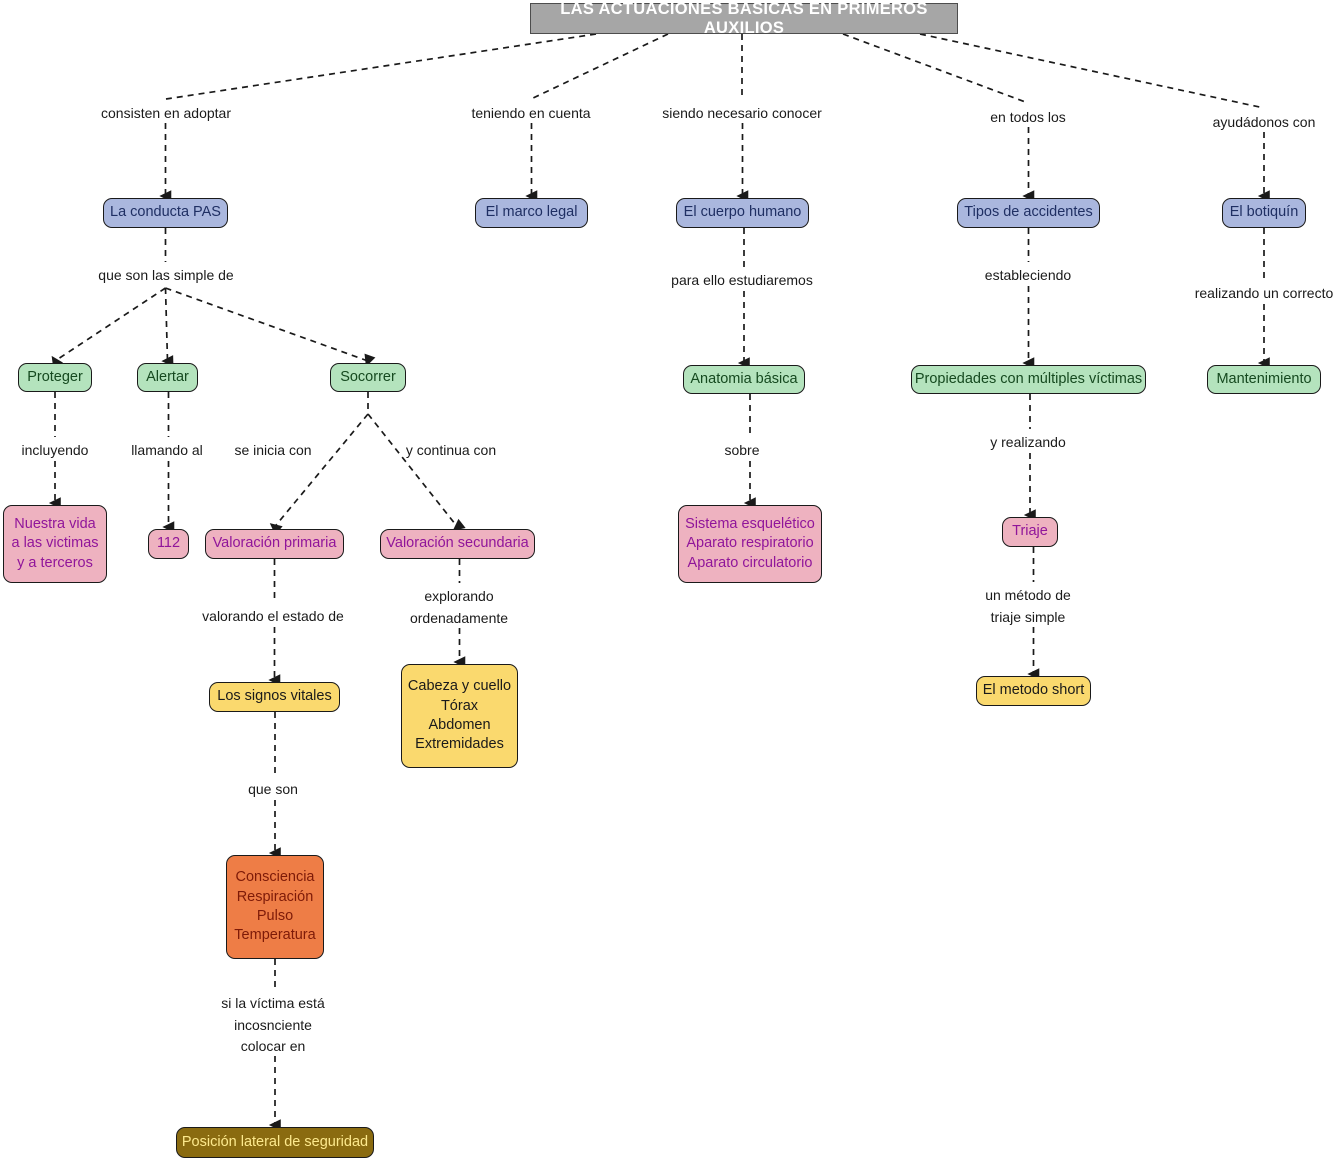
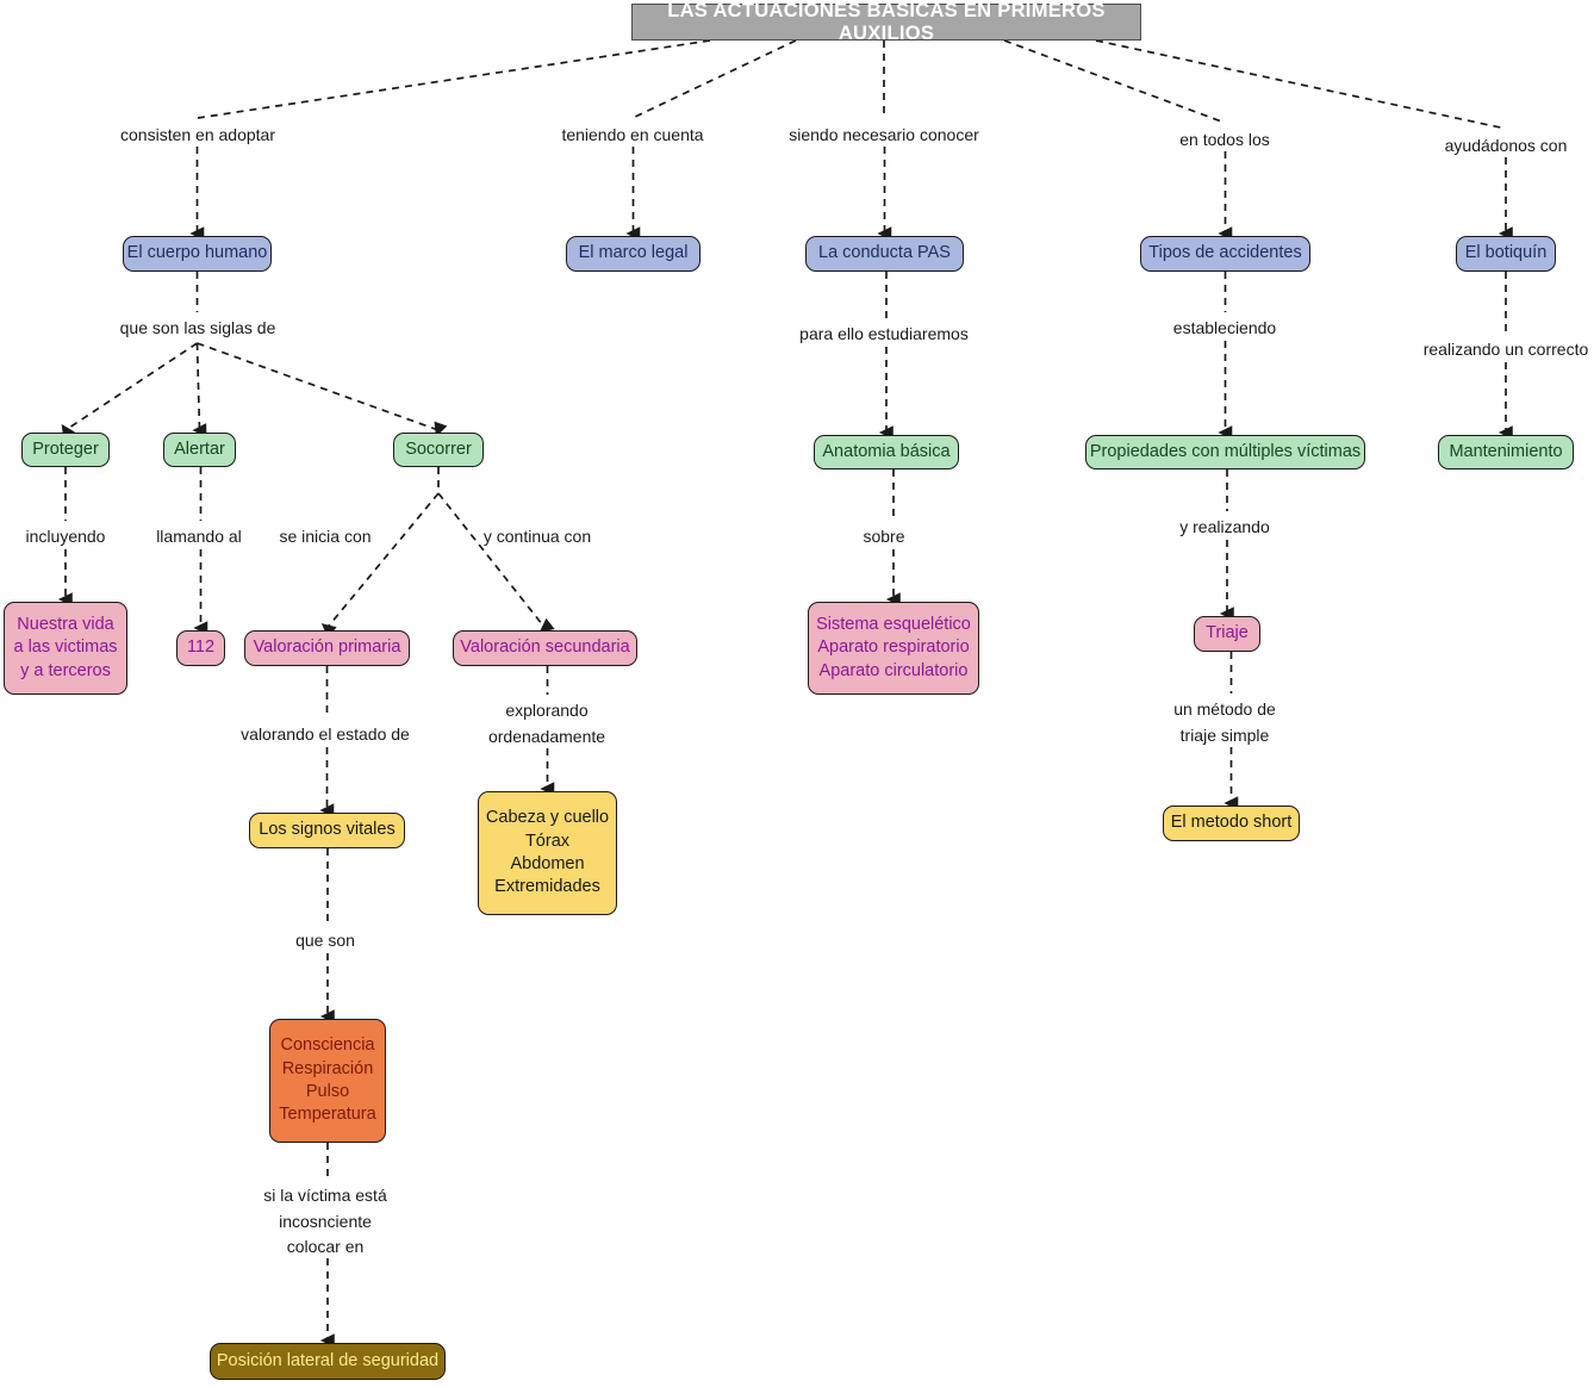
  consisten en adoptar
  teniendo en cuenta
  siendo necesario conocer
  en todos los
  ayudádonos con
- que son las simple de
+ que son las siglas de
  para ello estudiaremos
  estableciendo
  realizando un correcto
  incluyendo
  llamando al
  se inicia con
  y continua con
  sobre
  y realizando
  valorando el estado de
  explorando
  ordenadamente
  un método de
  triaje simple
  que son
  si la víctima está
  incosnciente
  colocar en
  LAS ACTUACIONES BASICAS EN PRIMEROS AUXILIOS
- La conducta PAS
+ El cuerpo humano
  El marco legal
- El cuerpo humano
+ La conducta PAS
  Tipos de accidentes
  El botiquín
  Proteger
  Alertar
  Socorrer
  Anatomia básica
  Propiedades con múltiples víctimas
  Mantenimiento
  Nuestra vida
  a las victimas
  y a terceros
  112
  Valoración primaria
  Valoración secundaria
  Sistema esquelético
  Aparato respiratorio
  Aparato circulatorio
  Triaje
  Los signos vitales
  Cabeza y cuello
  Tórax
  Abdomen
  Extremidades
  El metodo short
  Consciencia
  Respiración
  Pulso
  Temperatura
  Posición lateral de seguridad
